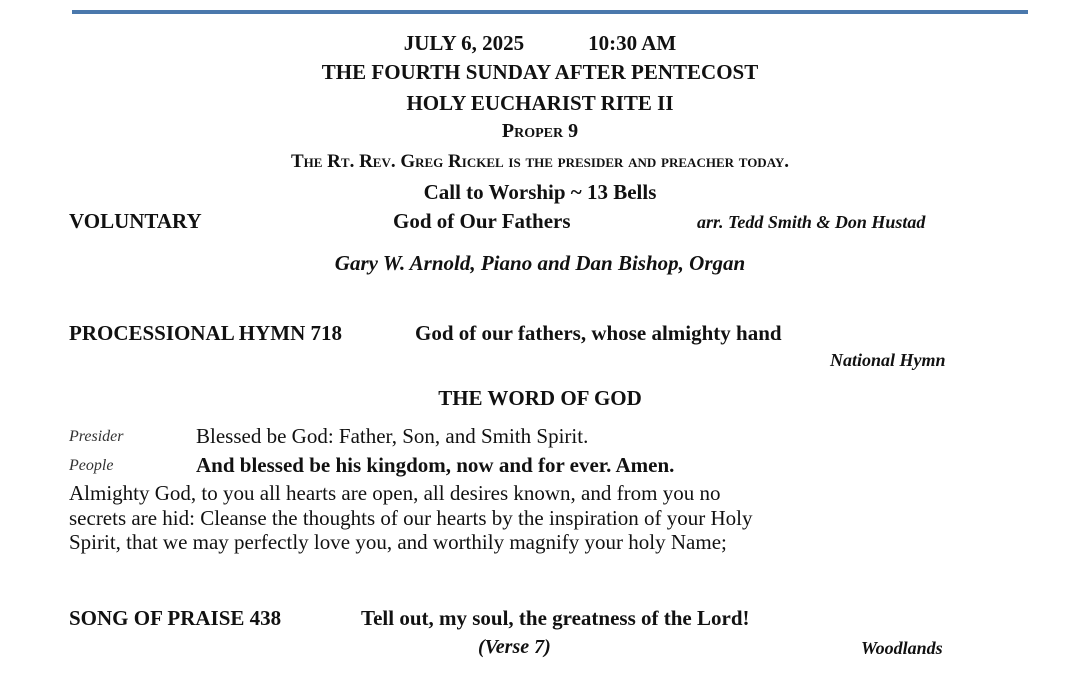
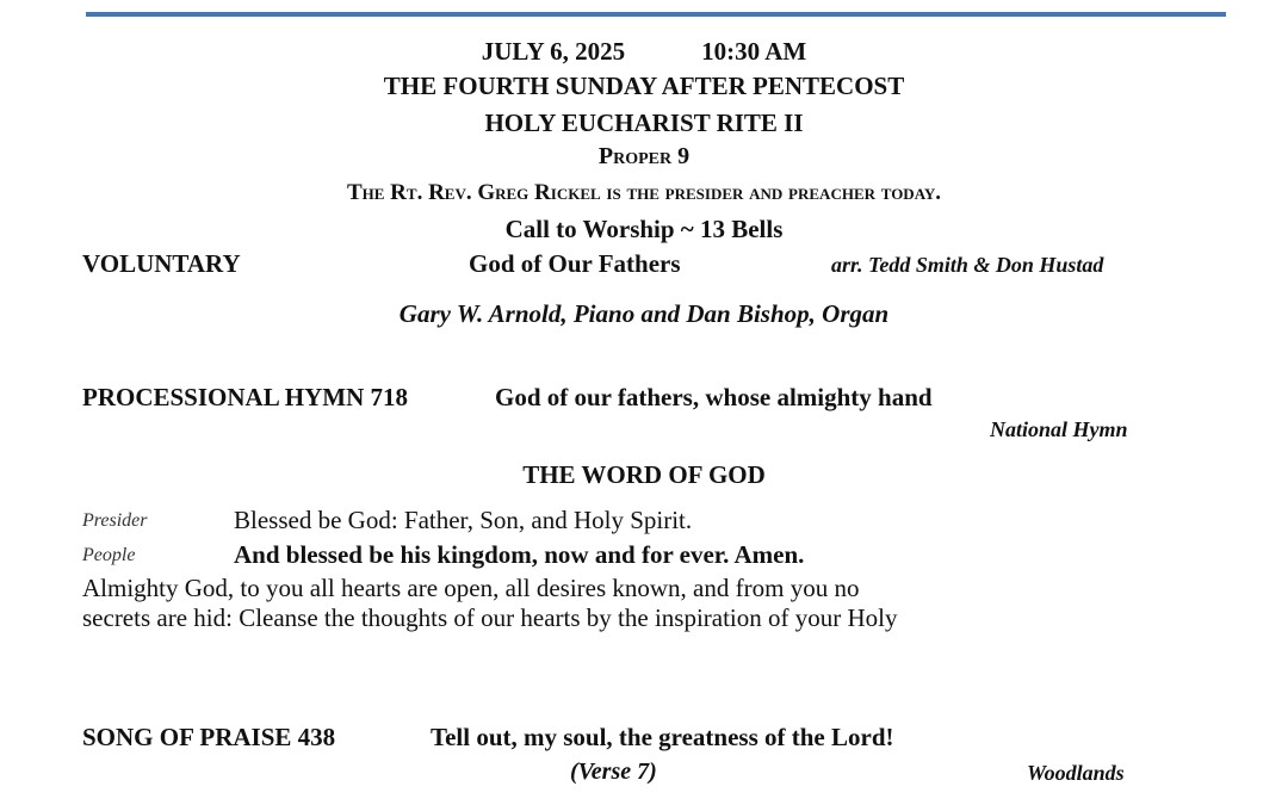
  JULY 6, 2025 10:30 AM
  THE FOURTH SUNDAY AFTER PENTECOST
  HOLY EUCHARIST RITE II
  Proper 9
  The Rt. Rev. Greg Rickel is the presider and preacher today.
  Call to Worship ~ 13 Bells
  VOLUNTARY
  God of Our Fathers
  arr. Tedd Smith & Don Hustad
  Gary W. Arnold, Piano and Dan Bishop, Organ
  PROCESSIONAL HYMN 718
  God of our fathers, whose almighty hand
  National Hymn
  THE WORD OF GOD
  Presider
- Blessed be God: Father, Son, and Smith Spirit.
+ Blessed be God: Father, Son, and Holy Spirit.
  People
  And blessed be his kingdom, now and for ever. Amen.
  Almighty God, to you all hearts are open, all desires known, and from you no
  secrets are hid: Cleanse the thoughts of our hearts by the inspiration of your Holy
- Spirit, that we may perfectly love you, and worthily magnify your holy Name;
  SONG OF PRAISE 438
  Tell out, my soul, the greatness of the Lord!
  (Verse 7)
  Woodlands
